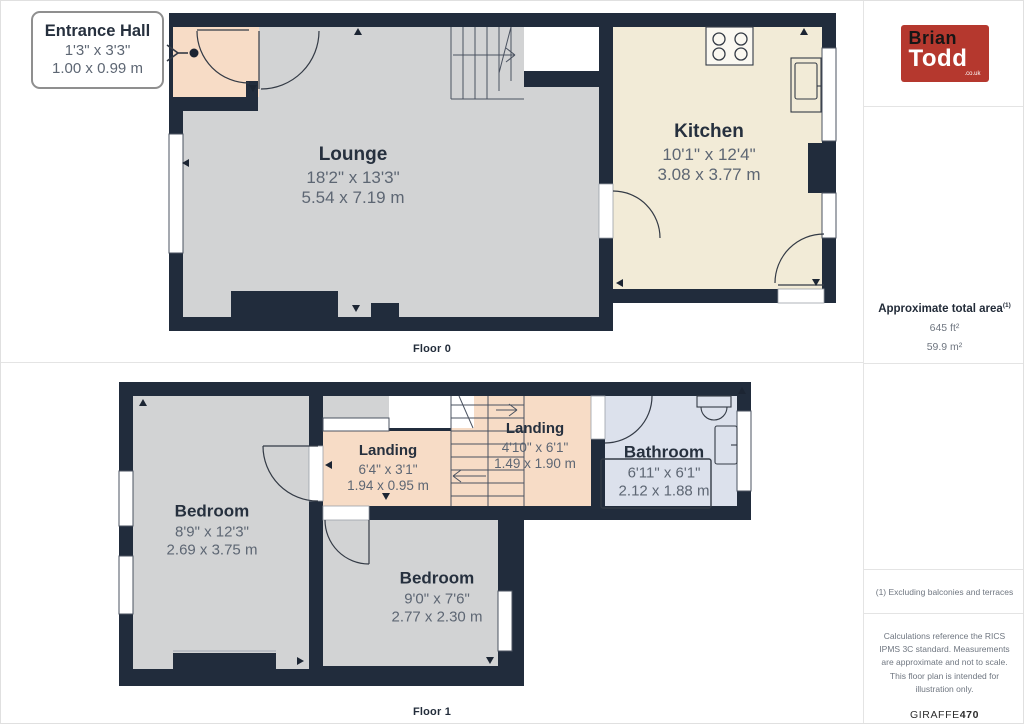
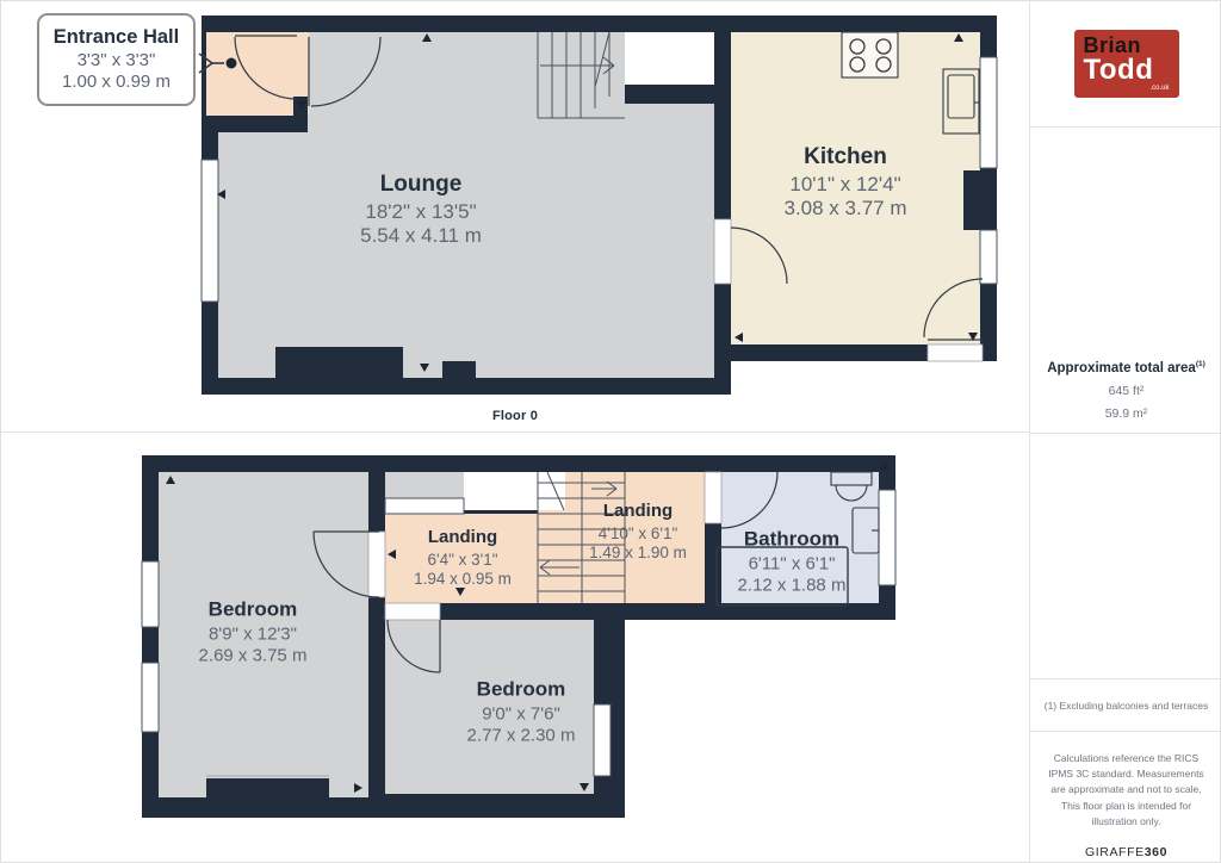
  Entrance Hall
- 1'3" x 3'3"
+ 3'3" x 3'3"
  1.00 x 0.99 m
  Lounge
- 18'2" x 13'3"
+ 18'2" x 13'5"
- 5.54 x 7.19 m
+ 5.54 x 4.11 m
  Kitchen
  10'1" x 12'4"
  3.08 x 3.77 m
  Floor 0
  Bedroom
  8'9" x 12'3"
  2.69 x 3.75 m
  Landing
  6'4" x 3'1"
  1.94 x 0.95 m
  Landing
  4'10" x 6'1"
  1.49 x 1.90 m
  Bathroom
  6'11" x 6'1"
  2.12 x 1.88 m
  Bedroom
  9'0" x 7'6"
  2.77 x 2.30 m
- Floor 1
  Brian
  Todd
  Approximate total area
  645 ft²
  59.9 m²
  (1) Excluding balconies and terraces
  Calculations reference the RICS IPMS 3C standard. Measurements are approximate and not to scale. This floor plan is intended for illustration only.
- GIRAFFE470
+ GIRAFFE360
